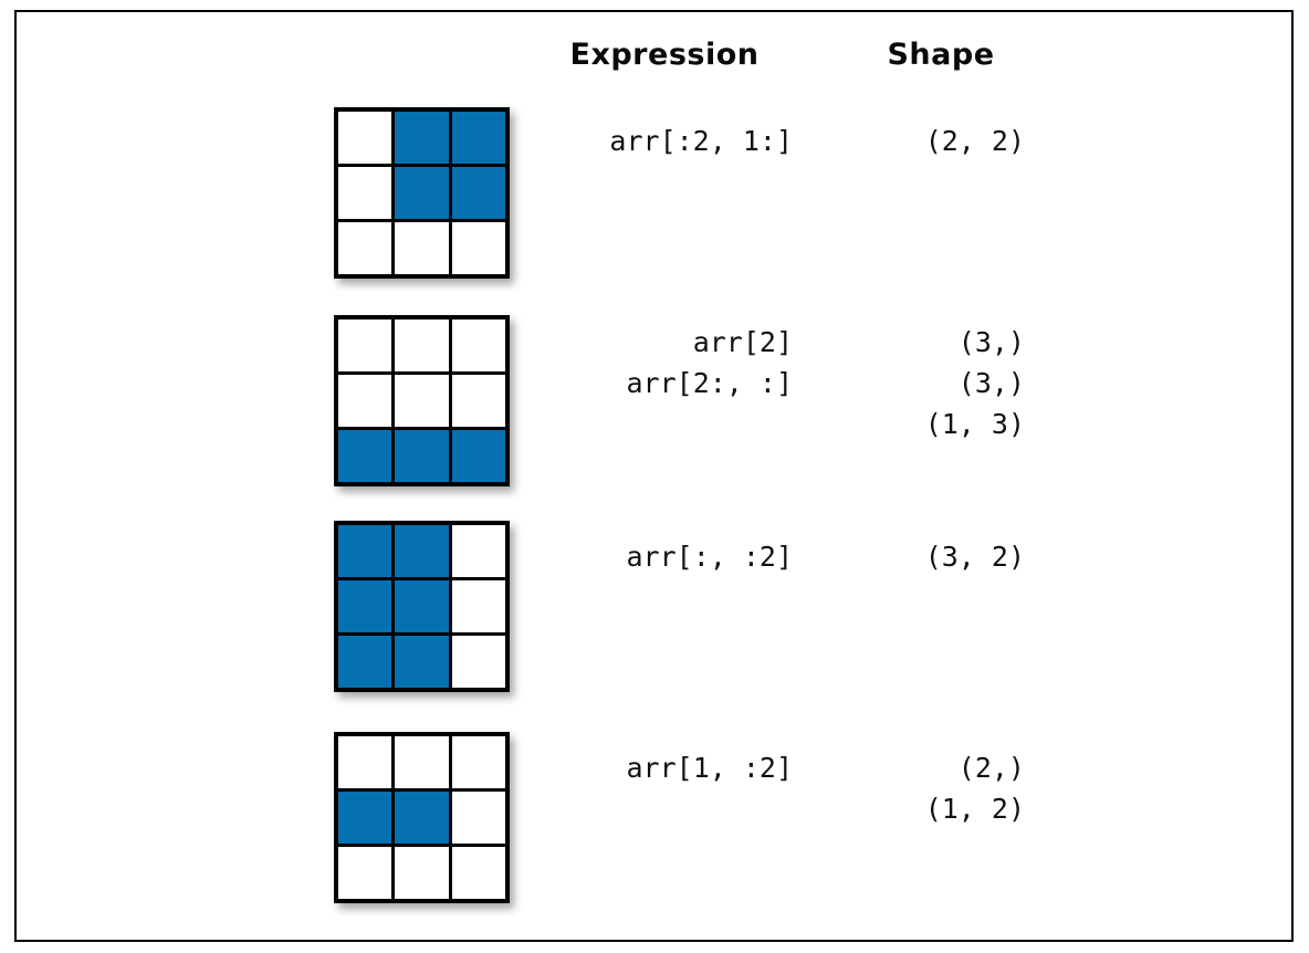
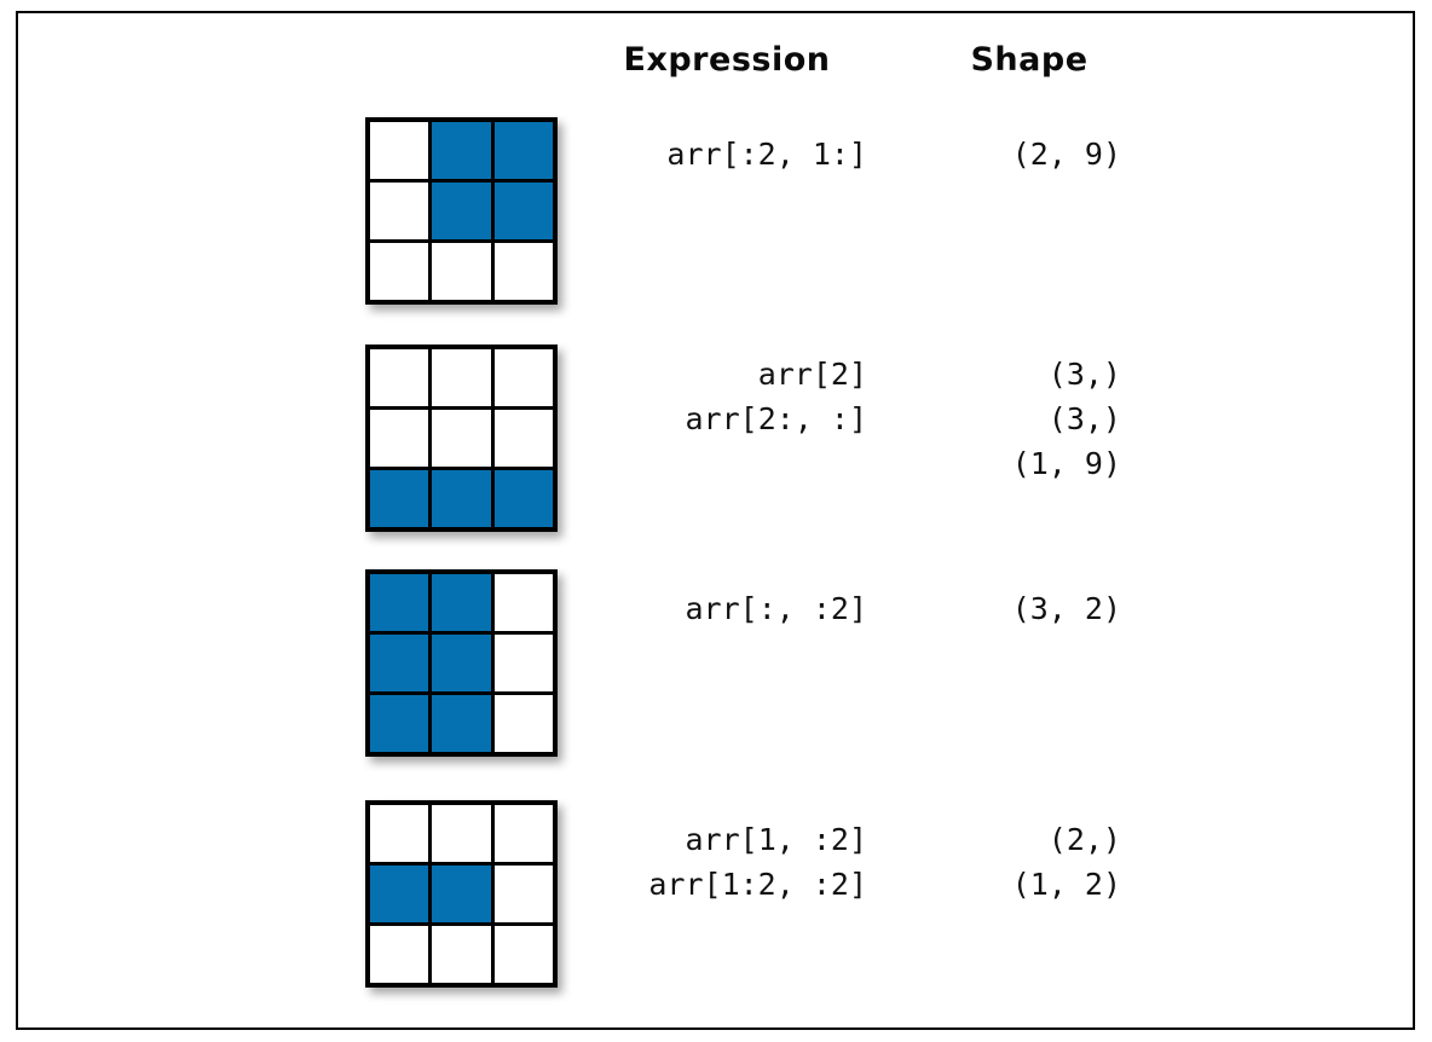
  Expression
  Shape
  arr[:2, 1:]
- (2, 2)
+ (2, 9)
  arr[2]
  arr[2:, :]
  (3,)
  (3,)
- (1, 3)
+ (1, 9)
  arr[:, :2]
  (3, 2)
  arr[1, :2]
+ arr[1:2, :2]
  (2,)
  (1, 2)
